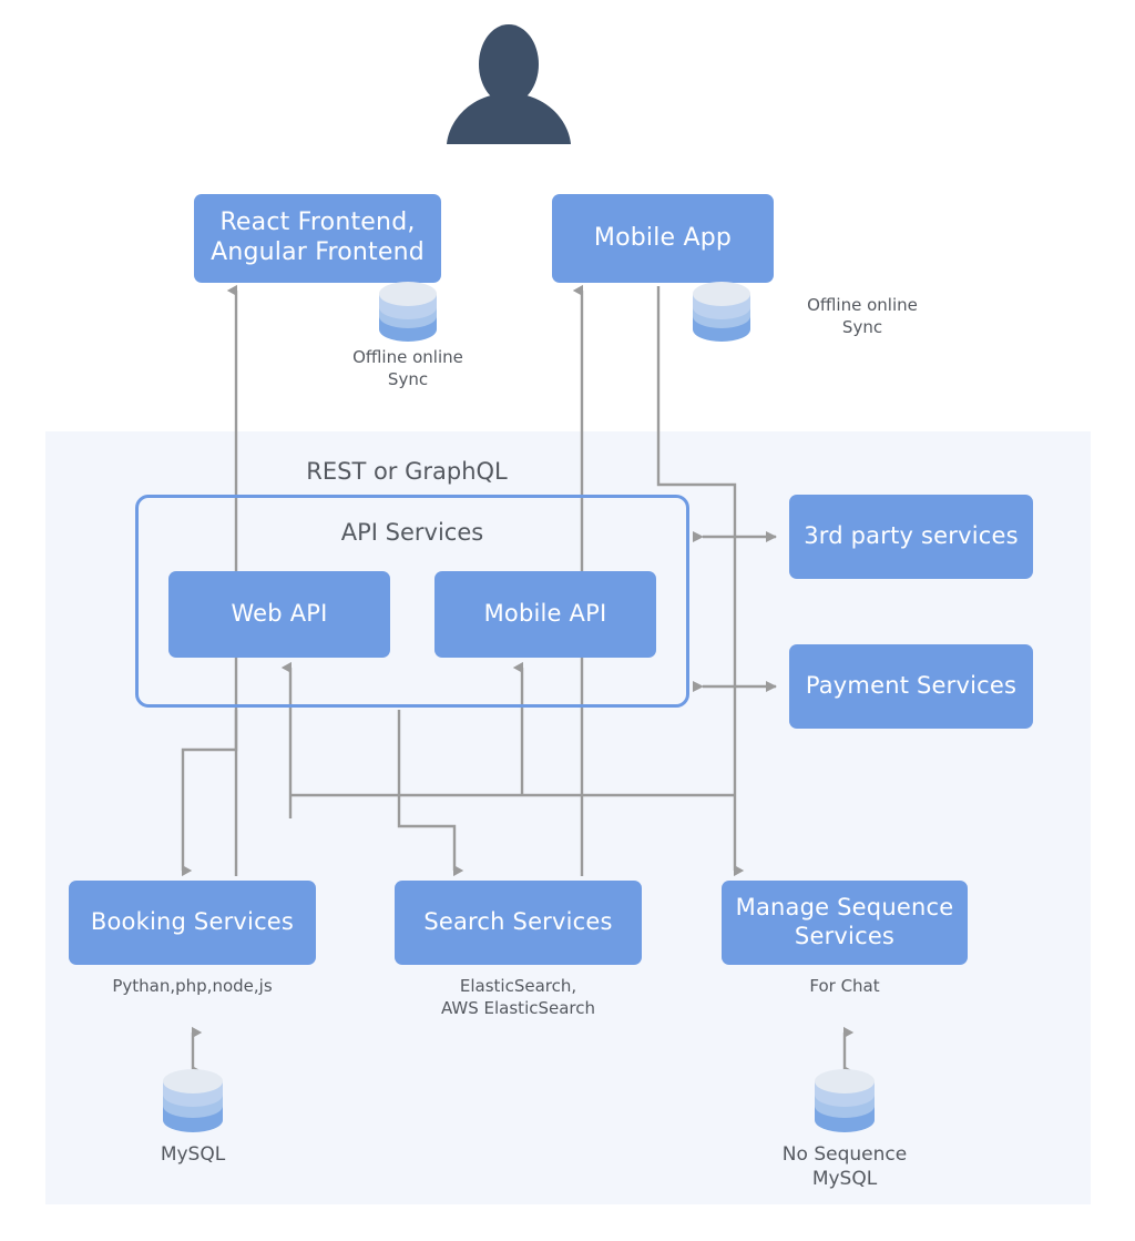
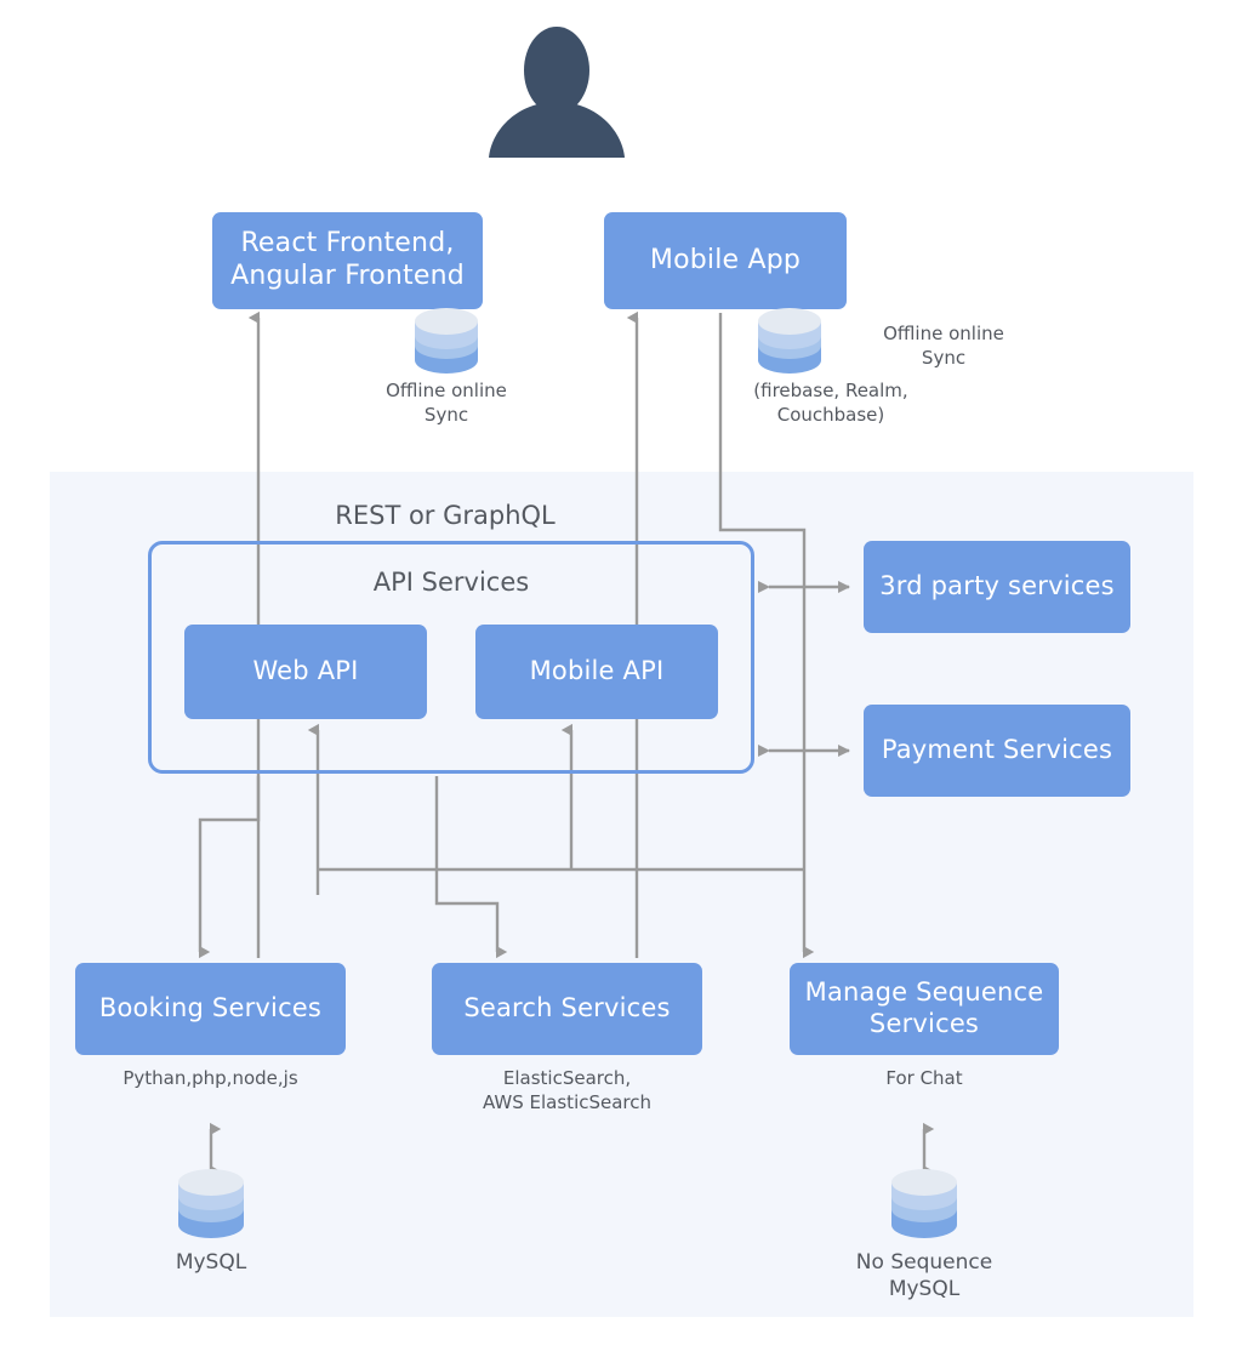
  React Frontend,
  Angular Frontend
  Offline online
  Sync
  Mobile App
  Offline online
  Sync
+ (firebase, Realm,
+ Couchbase)
  REST or GraphQL
  API Services
  Web API
  Mobile API
  3rd party services
  Payment Services
  Booking Services
  Pythan,php,node,js
  Search Services
  ElasticSearch,
  AWS ElasticSearch
  Manage Sequence
  Services
  For Chat
  MySQL
  No Sequence
  MySQL
